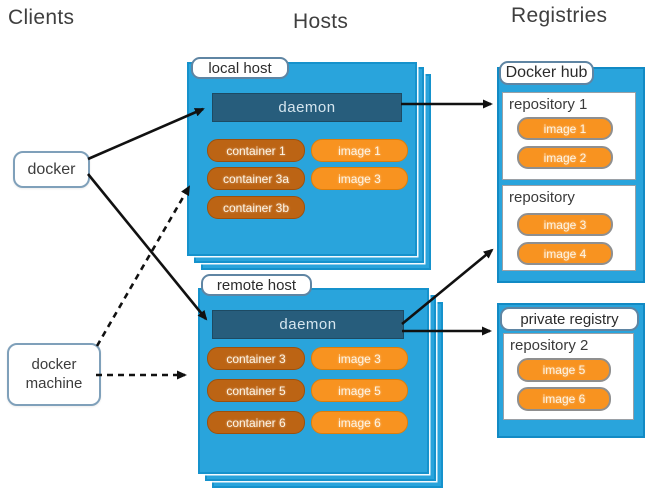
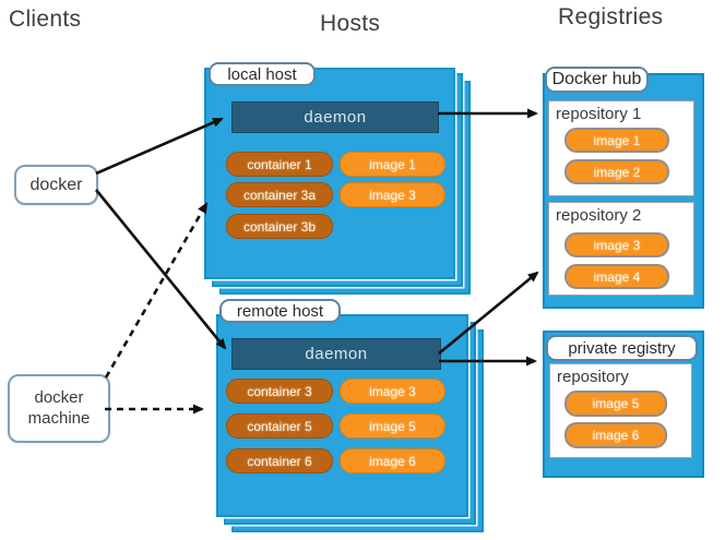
  Clients
  Hosts
  Registries
  docker
  docker machine
  local host
  daemon
  container 1
  container 3a
  container 3b
  image 1
  image 3
  remote host
  daemon
  container 3
  container 5
  container 6
  image 3
  image 5
  image 6
  Docker hub
  repository 1
  image 1
  image 2
- repository
+ repository 2
  image 3
  image 4
  private registry
- repository 2
+ repository
  image 5
  image 6
